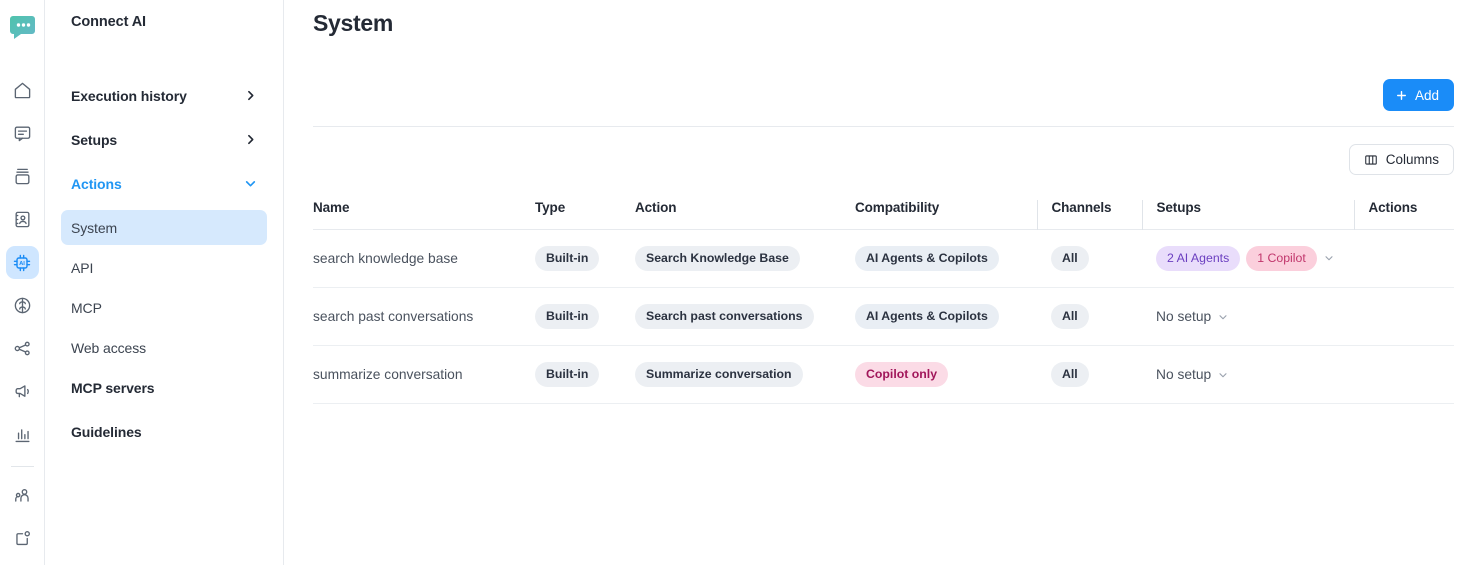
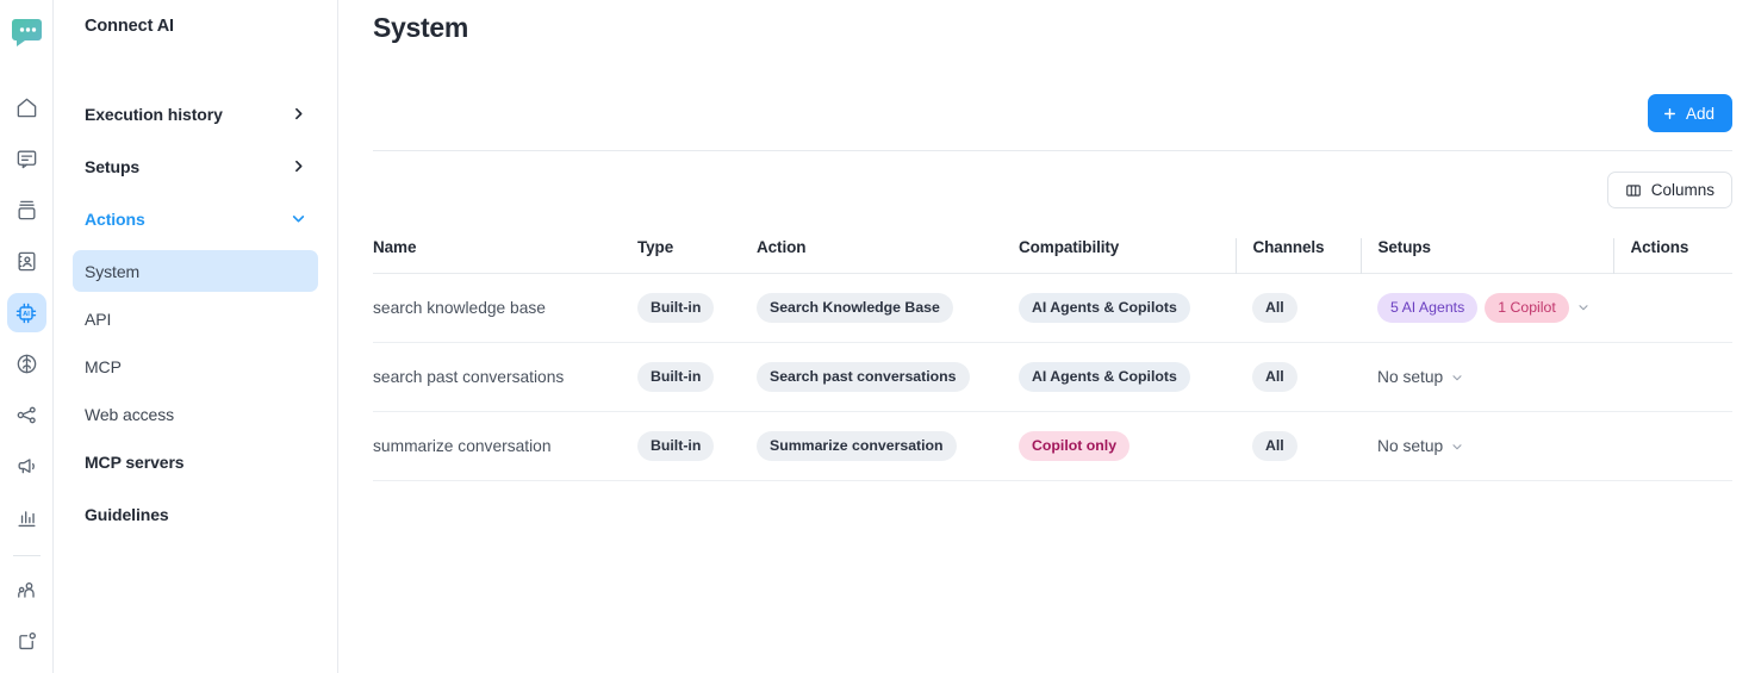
  Connect AI
  Execution history
  Setups
  Actions
  System
  API
  MCP
  Web access
  MCP servers
  Guidelines
  System
  Add
  Columns
  Name	Type	Action	Compatibility	Channels	Setups	Actions
- search knowledge base	Built-in	Search Knowledge Base	AI Agents & Copilots	All	2 AI Agents 1 Copilot
+ search knowledge base	Built-in	Search Knowledge Base	AI Agents & Copilots	All	5 AI Agents 1 Copilot
  search past conversations	Built-in	Search past conversations	AI Agents & Copilots	All	No setup
  summarize conversation	Built-in	Summarize conversation	Copilot only	All	No setup
